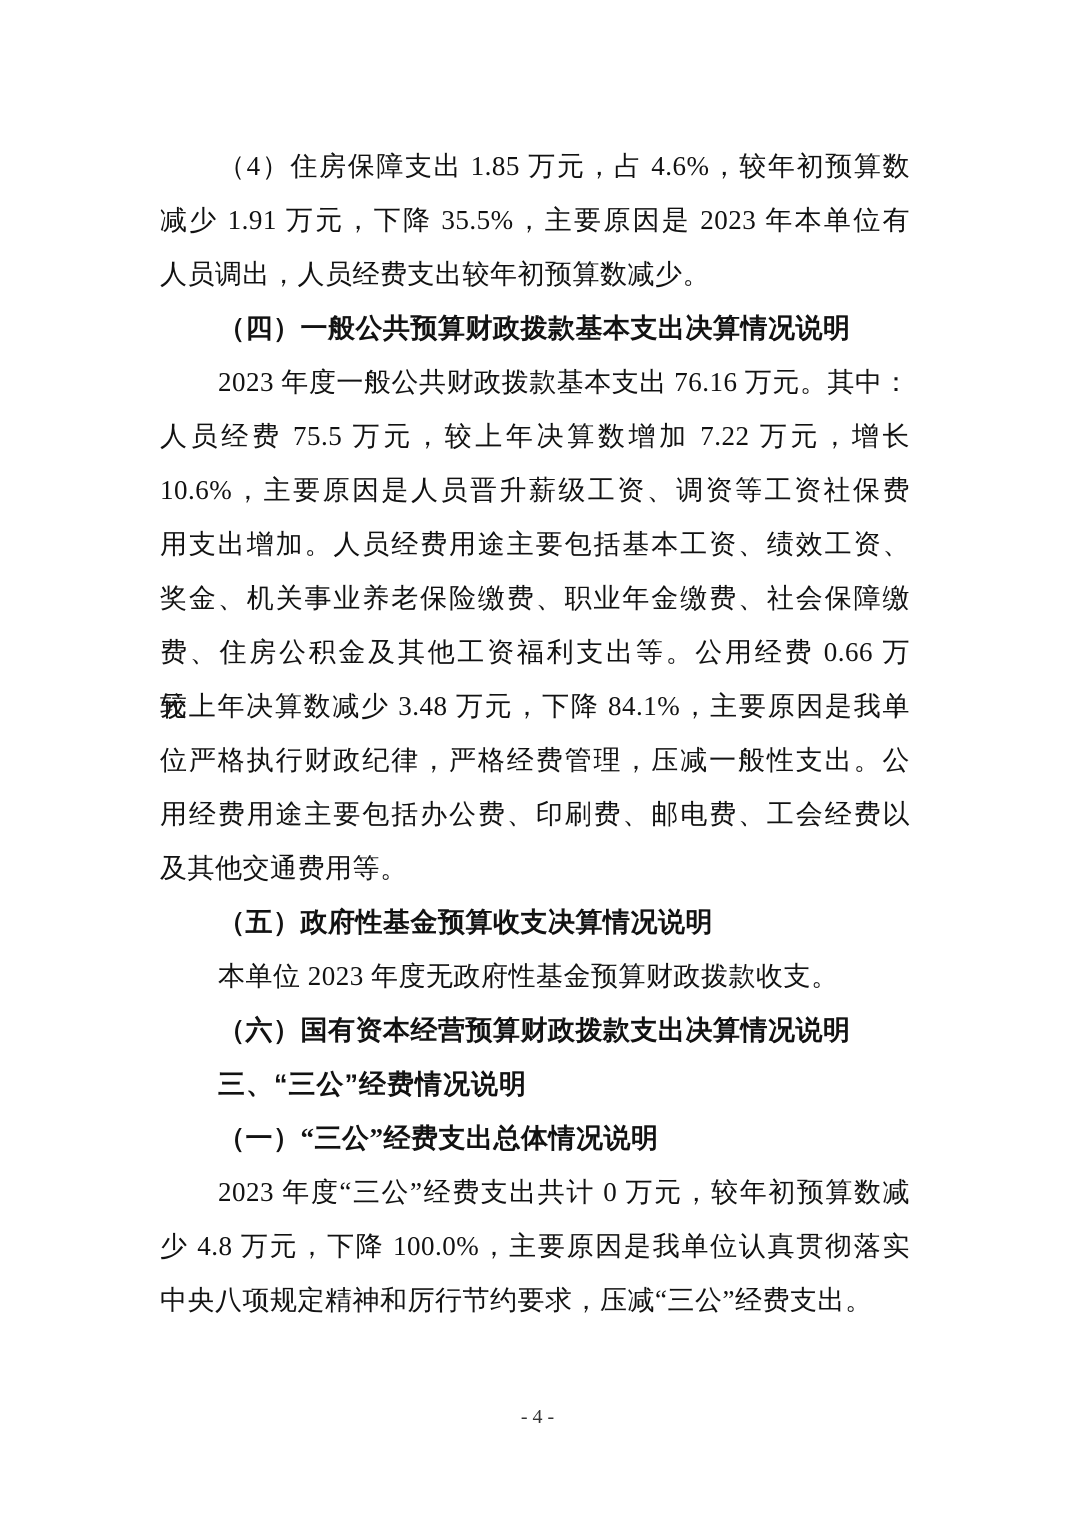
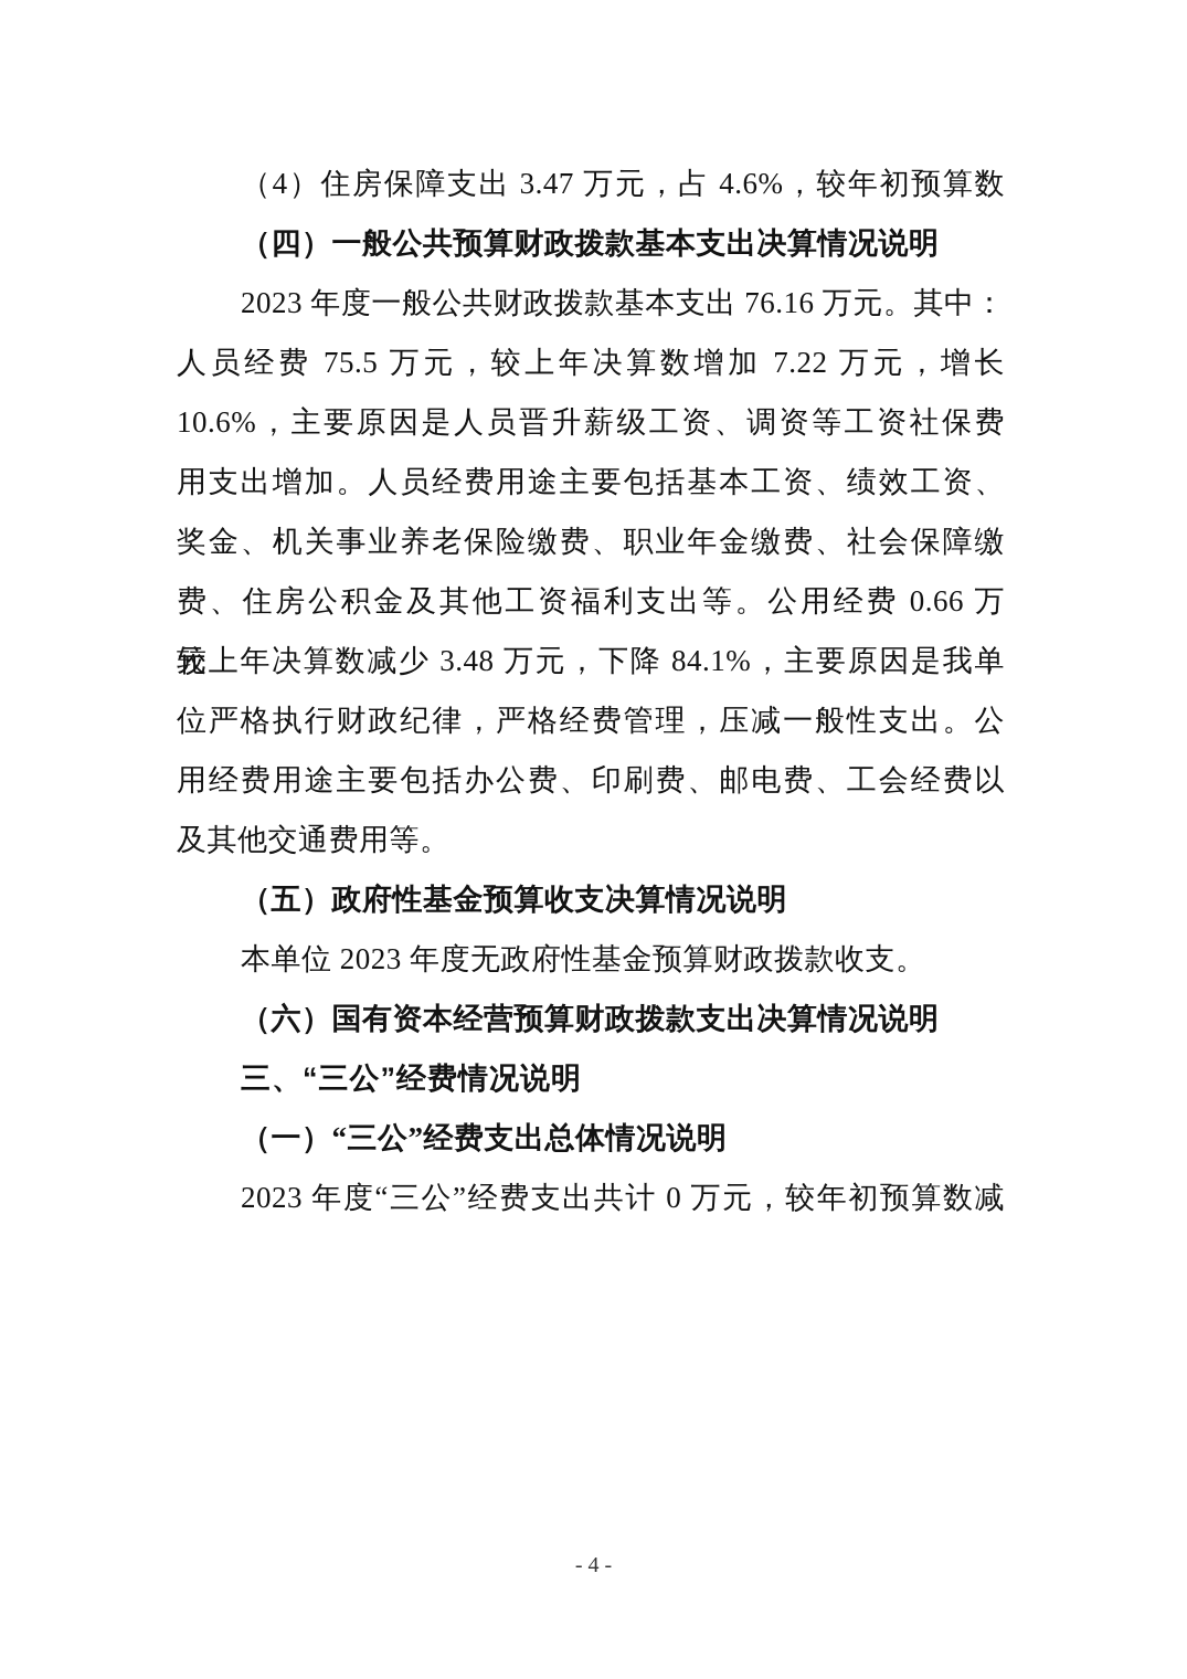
- （4）住房保障支出 1.85 万元，占 4.6%，较年初预算数
+ （4）住房保障支出 3.47 万元，占 4.6%，较年初预算数
- 减少 1.91 万元，下降 35.5%，主要原因是 2023 年本单位有
- 人员调出，人员经费支出较年初预算数减少。
  （四）一般公共预算财政拨款基本支出决算情况说明
  2023 年度一般公共财政拨款基本支出 76.16 万元。其中：
  人员经费 75.5 万元，较上年决算数增加 7.22 万元，增长
  10.6%，主要原因是人员晋升薪级工资、调资等工资社保费
  用支出增加。人员经费用途主要包括基本工资、绩效工资、
  奖金、机关事业养老保险缴费、职业年金缴费、社会保障缴
  费、住房公积金及其他工资福利支出等。公用经费 0.66 万元，
  较上年决算数减少 3.48 万元，下降 84.1%，主要原因是我单
  位严格执行财政纪律，严格经费管理，压减一般性支出。公
  用经费用途主要包括办公费、印刷费、邮电费、工会经费以
  及其他交通费用等。
  （五）政府性基金预算收支决算情况说明
  本单位 2023 年度无政府性基金预算财政拨款收支。
  （六）国有资本经营预算财政拨款支出决算情况说明
  三、“三公”经费情况说明
  （一）“三公”经费支出总体情况说明
  2023 年度“三公”经费支出共计 0 万元，较年初预算数减
- 少 4.8 万元，下降 100.0%，主要原因是我单位认真贯彻落实
- 中央八项规定精神和厉行节约要求，压减“三公”经费支出。
  - 4 -
